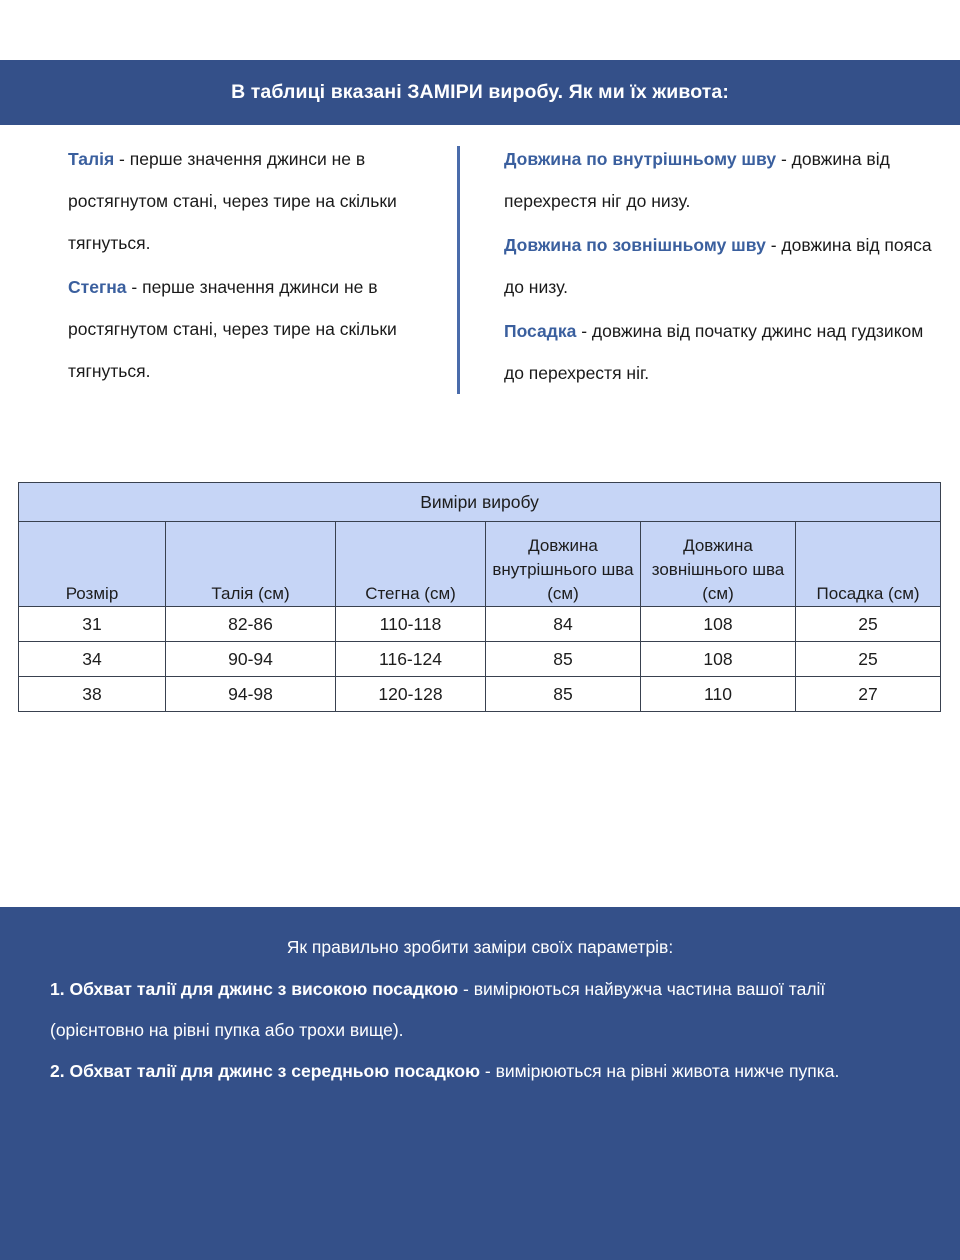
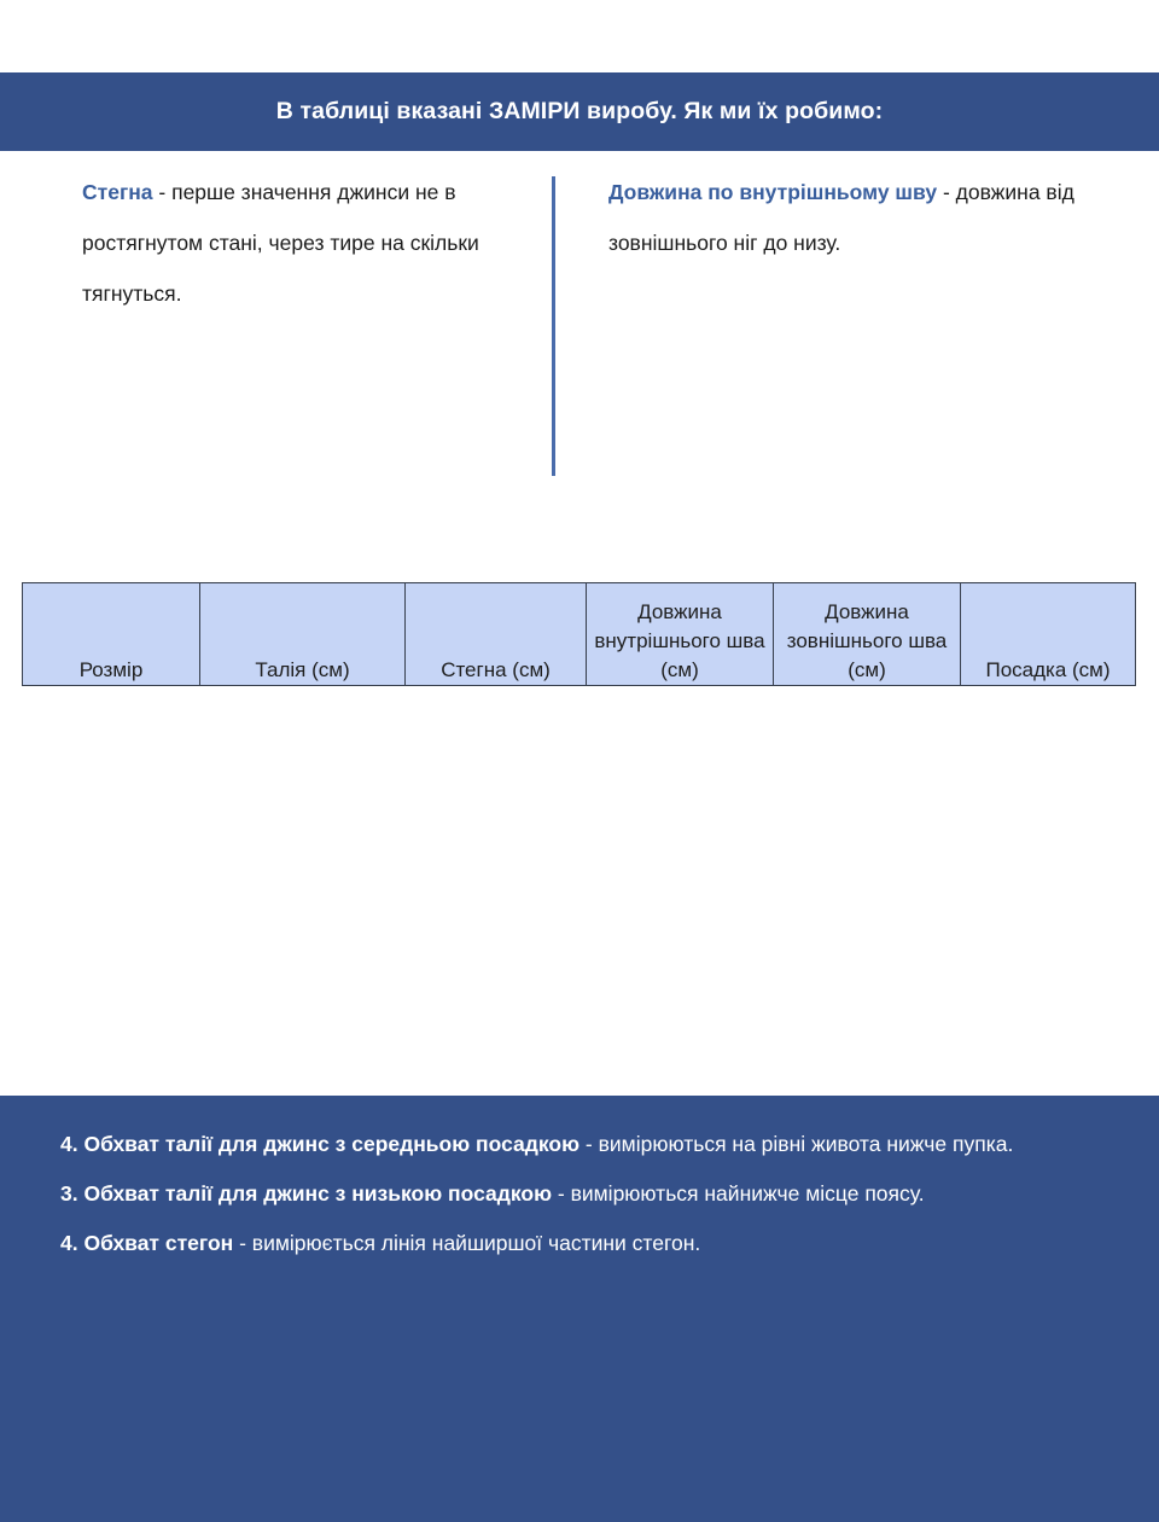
- В таблиці вказані ЗАМІРИ виробу. Як ми їх живота:
+ В таблиці вказані ЗАМІРИ виробу. Як ми їх робимо:
- Талія - перше значення джинси не в ростягнутом стані, через тире на скільки тягнуться.
  Стегна - перше значення джинси не в ростягнутом стані, через тире на скільки тягнуться.
- Довжина по внутрішньому шву - довжина від перехрестя ніг до низу.
+ Довжина по внутрішньому шву - довжина від зовнішнього ніг до низу.
- Довжина по зовнішньому шву - довжина від пояса до низу.
- Посадка - довжина від початку джинс над гудзиком до перехрестя ніг.
- Виміри виробу
  Розмір	Талія (см)	Стегна (см)	Довжина внутрішнього шва (см)	Довжина зовнішнього шва (см)	Посадка (см)
- 31	82-86	110-118	84	108	25
- 34	90-94	116-124	85	108	25
- 38	94-98	120-128	85	110	27
- Як правильно зробити заміри своїх параметрів:
- 1. Обхват талії для джинс з високою посадкою - вимірюються найвужча частина вашої талії (орієнтовно на рівні пупка або трохи вище).
- 2. Обхват талії для джинс з середньою посадкою - вимірюються на рівні живота нижче пупка.
+ 4. Обхват талії для джинс з середньою посадкою - вимірюються на рівні живота нижче пупка.
+ 3. Обхват талії для джинс з низькою посадкою - вимірюються найнижче місце поясу.
+ 4. Обхват стегон - вимірюється лінія найширшої частини стегон.
